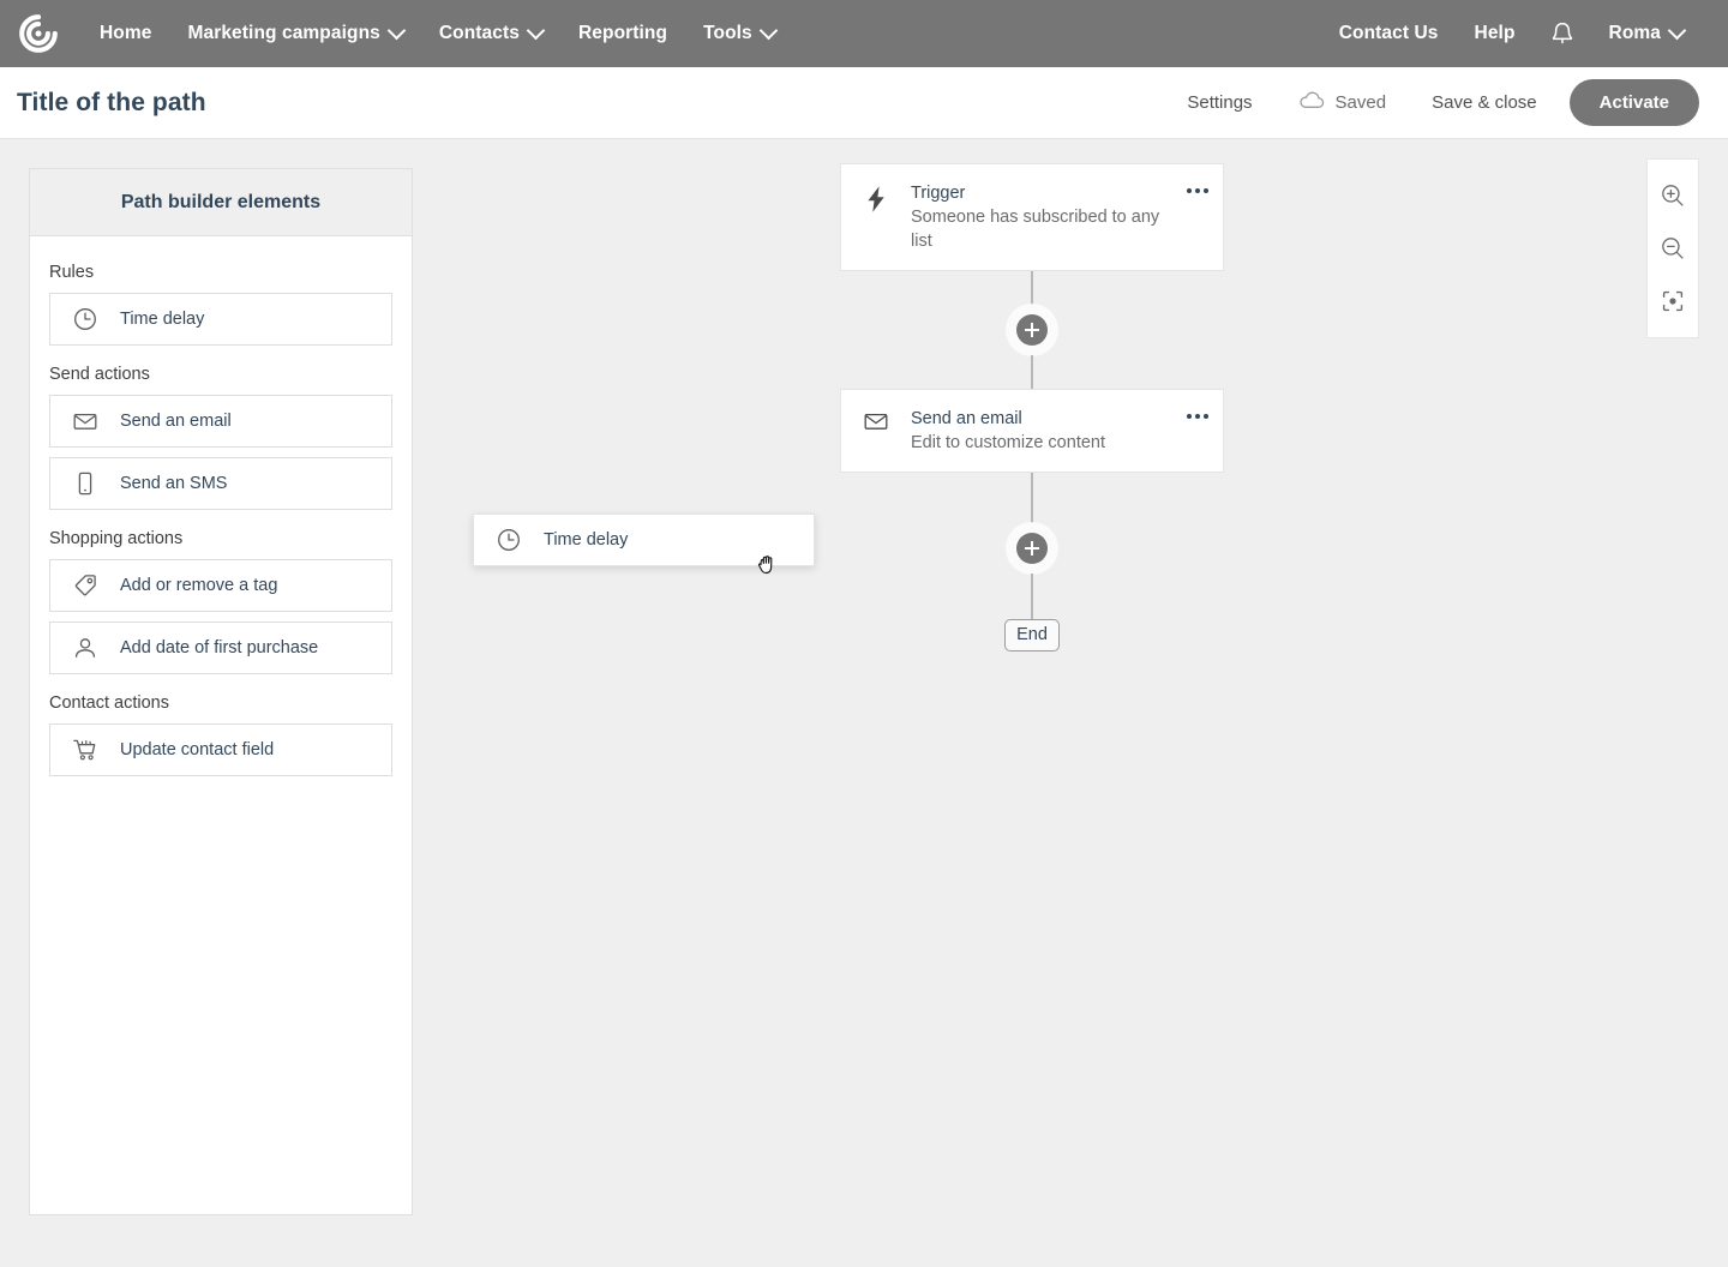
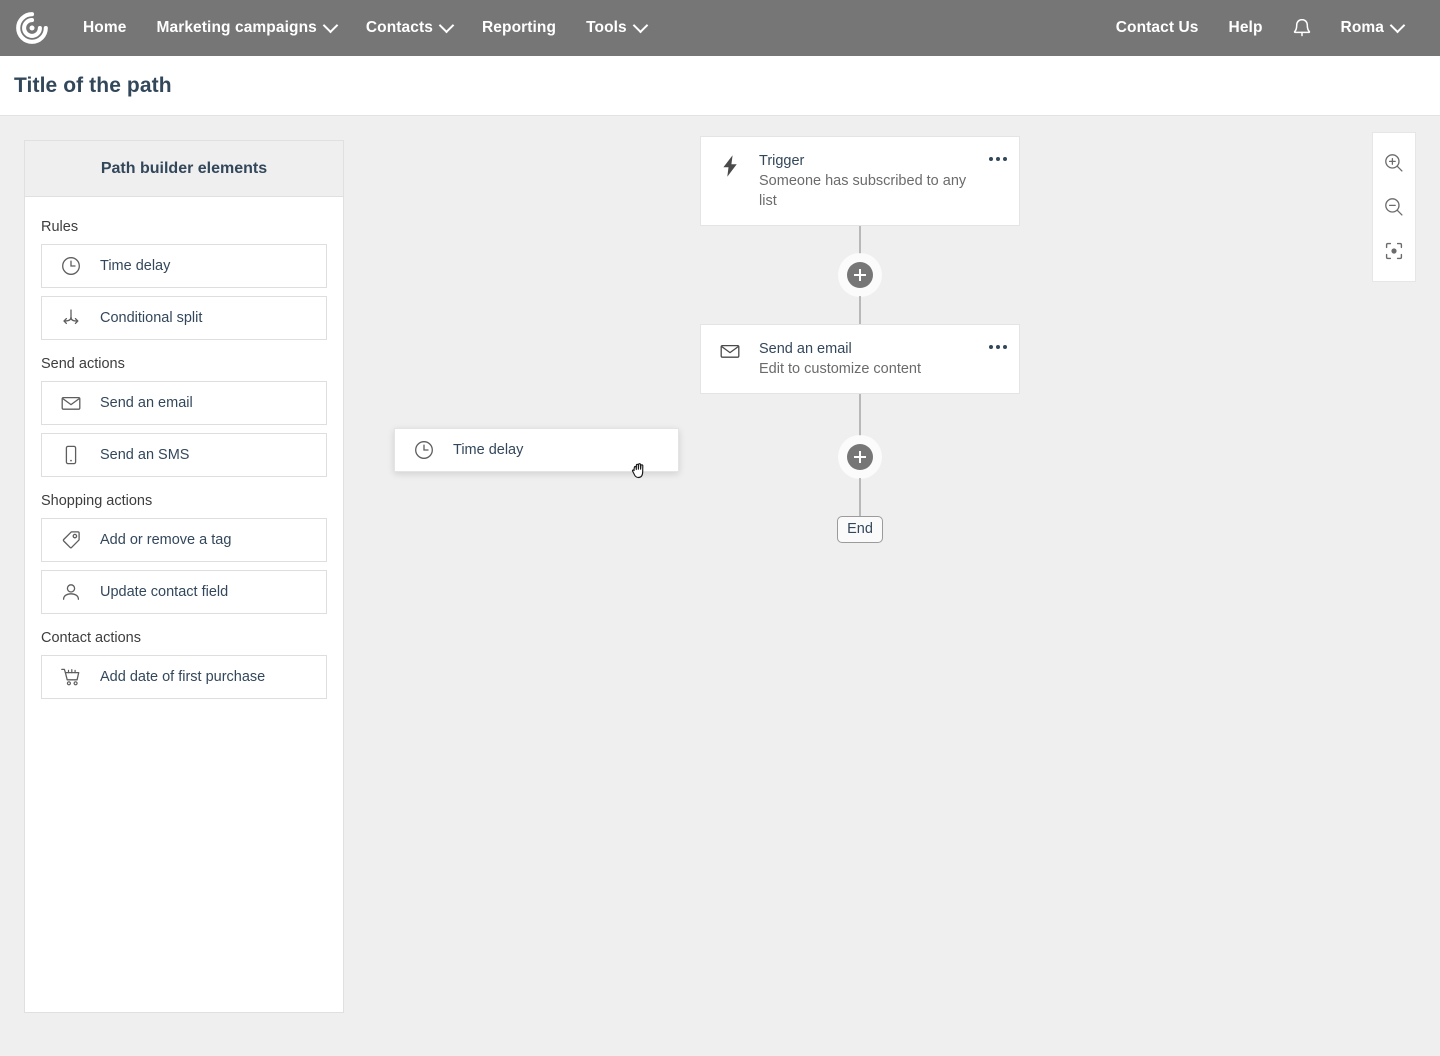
  Home
  Marketing campaigns
  Contacts
  Reporting
  Tools
  Contact Us
  Help
  Roma
  Title of the path
- Settings
- Saved
- Save & close
- Activate
  Path builder elements
  Rules
  Time delay
+ Conditional split
  Send actions
  Send an email
  Send an SMS
  Shopping actions
  Add or remove a tag
- Add date of first purchase
+ Update contact field
  Contact actions
- Update contact field
+ Add date of first purchase
  Time delay
  Trigger
  Someone has subscribed to any list
  Send an email
  Edit to customize content
  End
